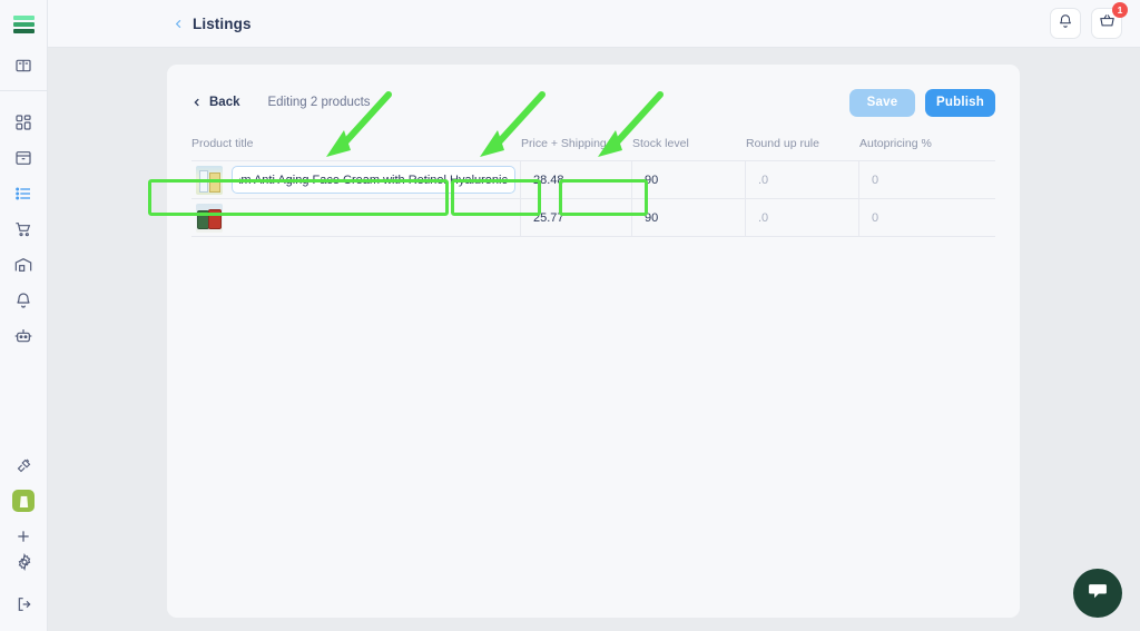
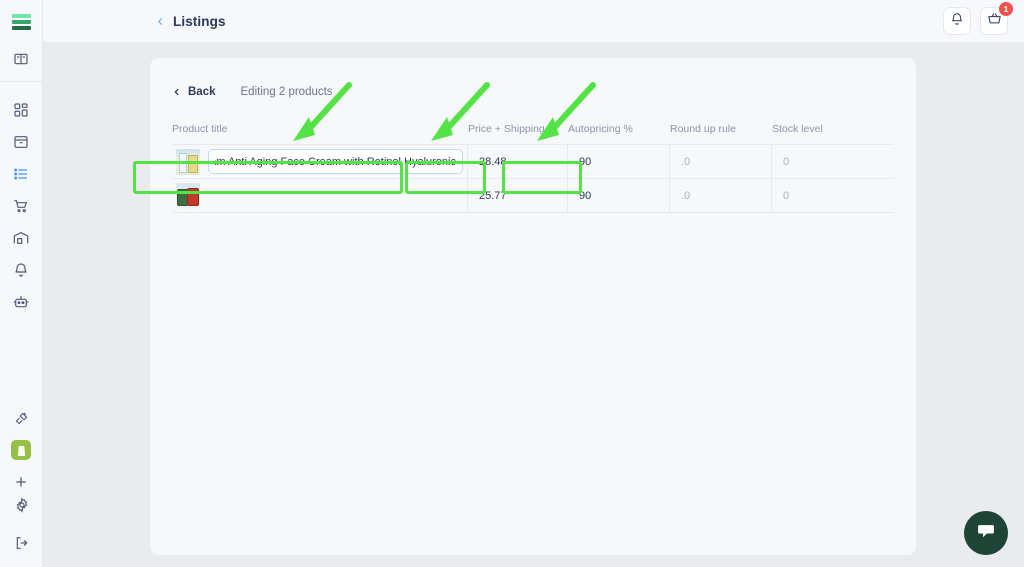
  Listings
  1
  Back
  Editing 2 products
- Save
- Publish
  Product title
  Price + Shipping
- Stock level
+ Autopricing %
  Round up rule
- Autopricing %
+ Stock level
  28.48
  90
  .0
  0
  25.77
  90
  .0
  0
